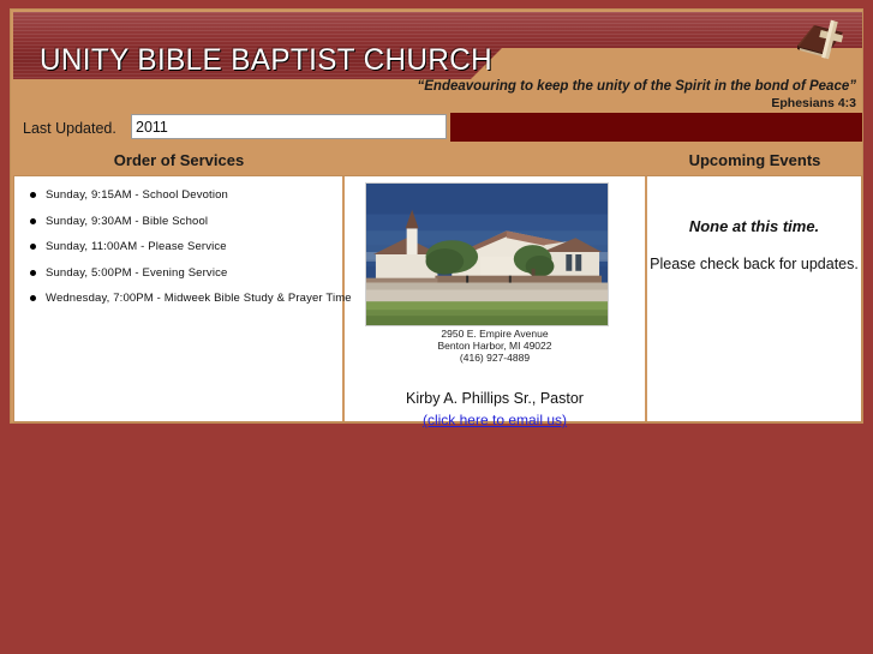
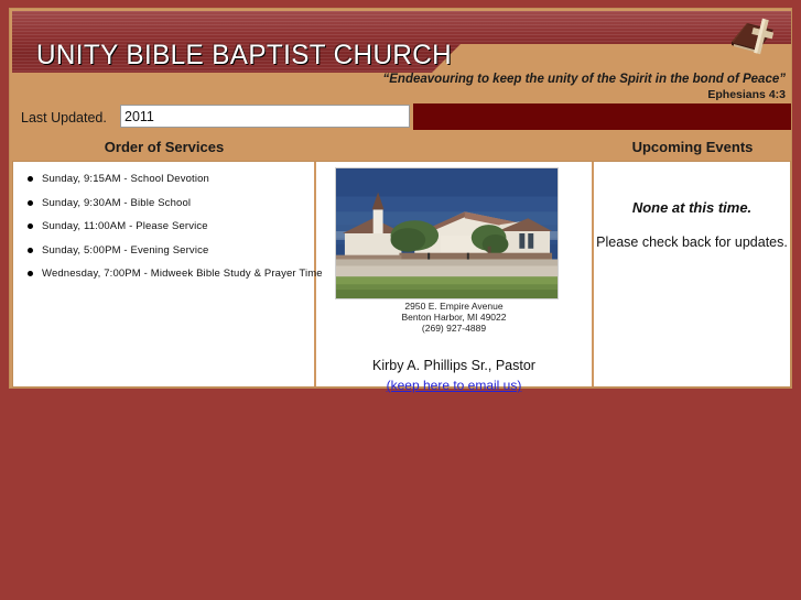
  UNITY BIBLE BAPTIST CHURCH
  “Endeavouring to keep the unity of the Spirit in the bond of Peace”
  Ephesians 4:3
  Last Updated.
  2011
  Order of Services
  Upcoming Events
  Sunday, 9:15AM - School Devotion
  Sunday, 9:30AM - Bible School
  Sunday, 11:00AM - Please Service
  Sunday, 5:00PM - Evening Service
  Wednesday, 7:00PM - Midweek Bible Study & Prayer Tim
  2950 E. Empire Avenue
  Benton Harbor, MI 49022
- (416) 927-4889
+ (269) 927-4889
  Kirby A. Phillips Sr., Pastor
- (click here to email us)
+ (keep here to email us)
  None at this time.
  Please check back for updates.
